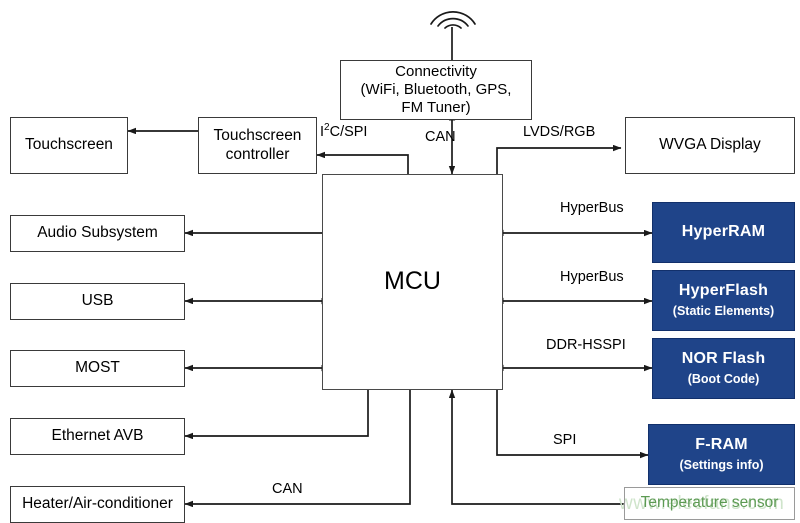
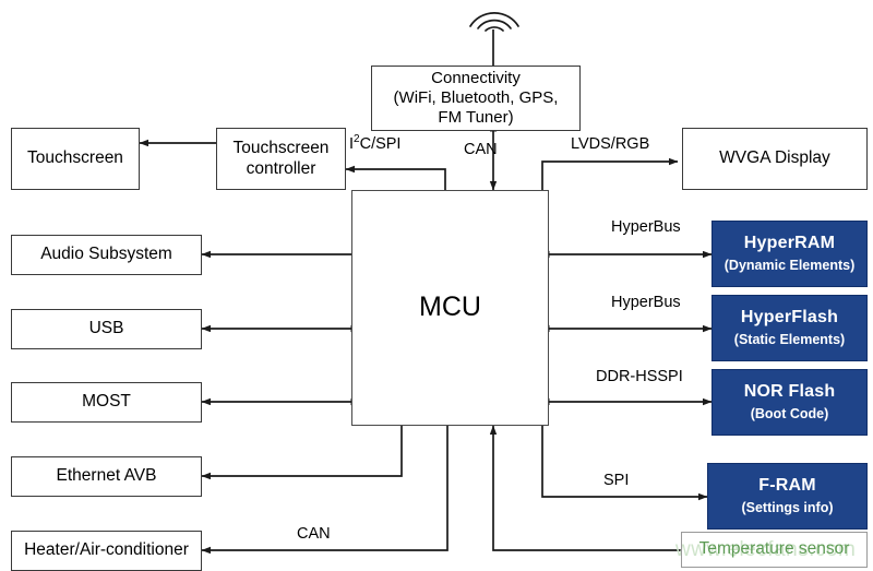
  Connectivity
  (WiFi, Bluetooth, GPS,
  FM Tuner)
  Touchscreen
  Touchscreen
  controller
  WVGA Display
  MCU
  Audio Subsystem
  USB
  MOST
  Ethernet AVB
  Heater/Air-conditioner
  HyperRAM
+ (Dynamic Elements)
  HyperFlash
  (Static Elements)
  NOR Flash
  (Boot Code)
  F-RAM
  (Settings info)
  www.elecfans.com
  Temperature sensor
  I2C/SPI
  CAN
  LVDS/RGB
  HyperBus
  HyperBus
  DDR-HSSPI
  SPI
  CAN
